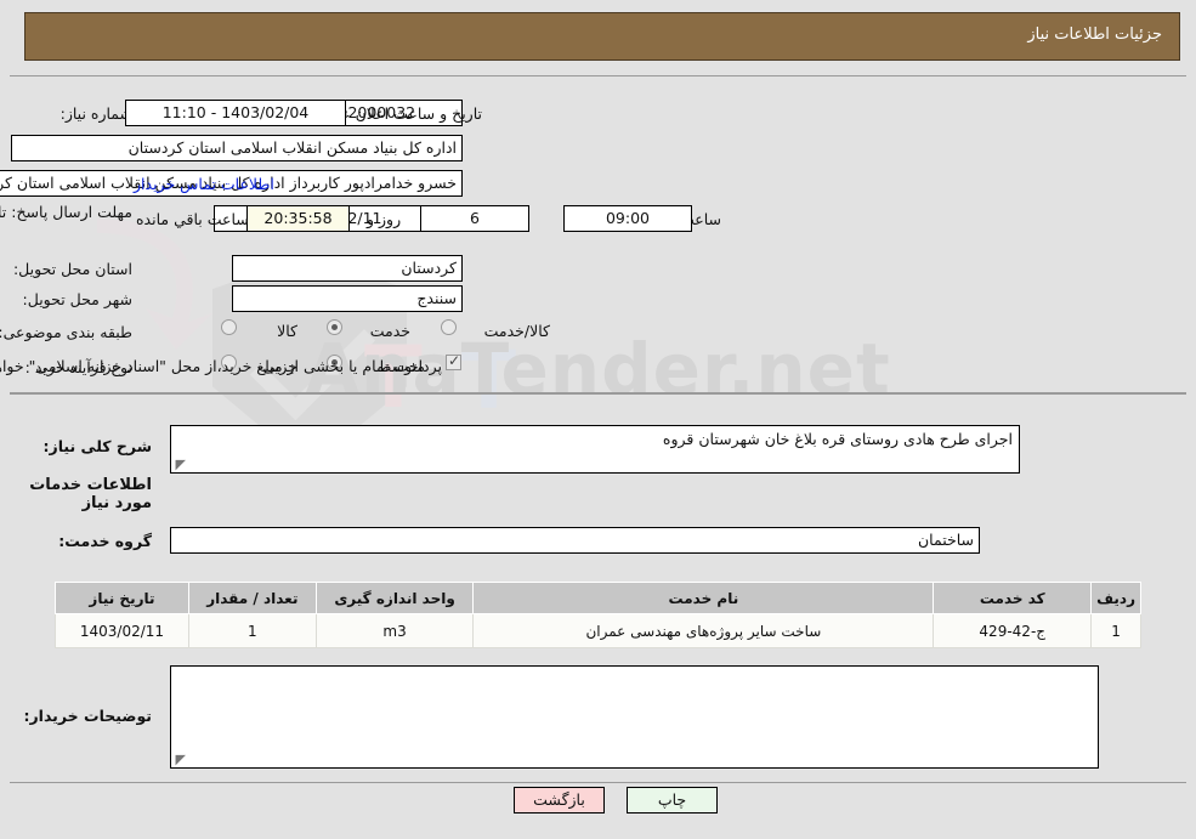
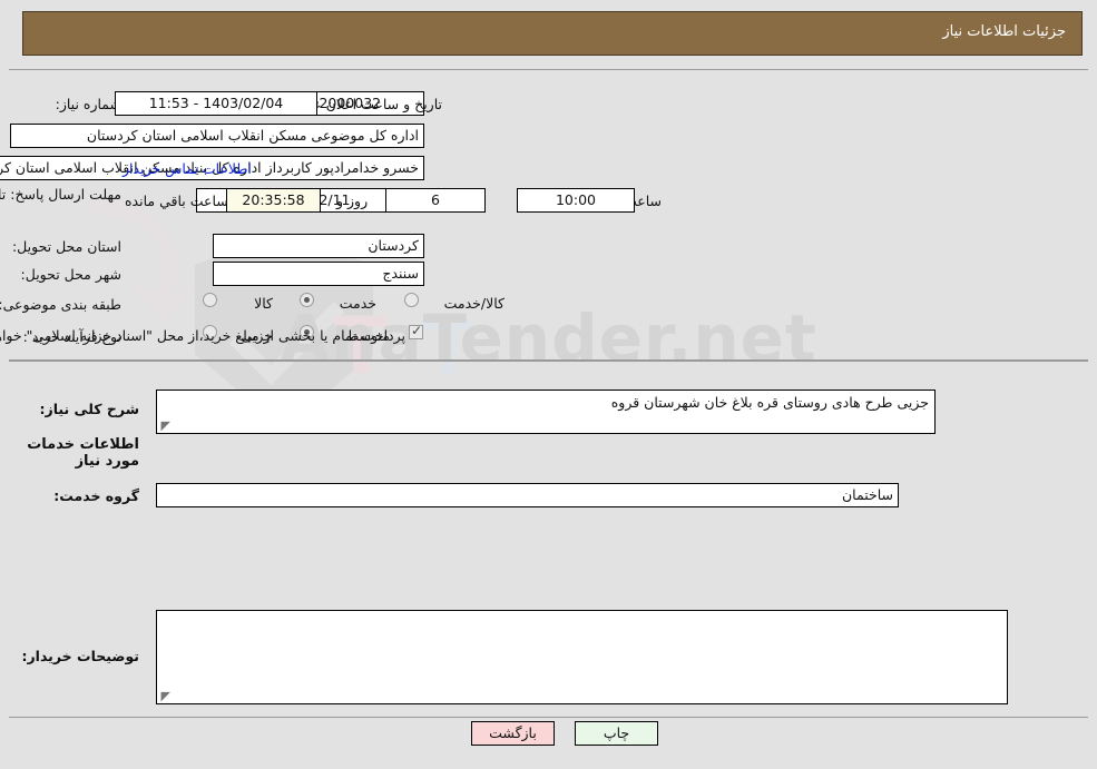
  T
  T
  naTender.net
  جزئیات اطلاعات نیاز
  ماره نیاز:
  تاریخ و ساعت اعلان
- 1403/02/04 - 11:10
+ 1403/02/04 - 11:53
- اداره کل بنیاد مسکن انقلاب اسلامی استان کردستان
+ اداره کل موضوعی مسکن انقلاب اسلامی استان کردستان
  خسرو خدامرادپور کاربرداز اداره کل بنیاد مسکن انقلاب اسلامی استان کر
  اطلاعات تماس خریدار
  ساع
- 09:00
+ 10:00
  6
  روز و
  20:35:58
  ساعت باقي مانده
  استان محل تحویل:
  کردستان
  شهر محل تحویل:
  سنندج
  طبقه بندی موضوعی:
  کالا
  خدمت
  کالا/خدمت
  نوع فرآیند خرید :
  جزیی
  متوسط
  پرداخت تمام یا بخشی از مبلغ خرید،از محل "اسناد خزانه اسلامی" خوا
  شرح کلی نیاز:
- اجرای طرح هادی روستای قره بلاغ خان شهرستان قروه
+ جزیی طرح هادی روستای قره بلاغ خان شهرستان قروه
  ◤
  اطلاعات خدمات مورد نیاز
  گروه خدمت:
  ساختمان
- ردیف	کد خدمت	نام خدمت	واحد اندازه گیری	تعداد / مقدار	تاریخ نیاز
- 1	ج-42-429	ساخت سایر پروژه‌های مهندسی عمران	m3	1	1403/02/11
  توضیحات خریدار:
  ◤
  چاپ
  بازگشت
